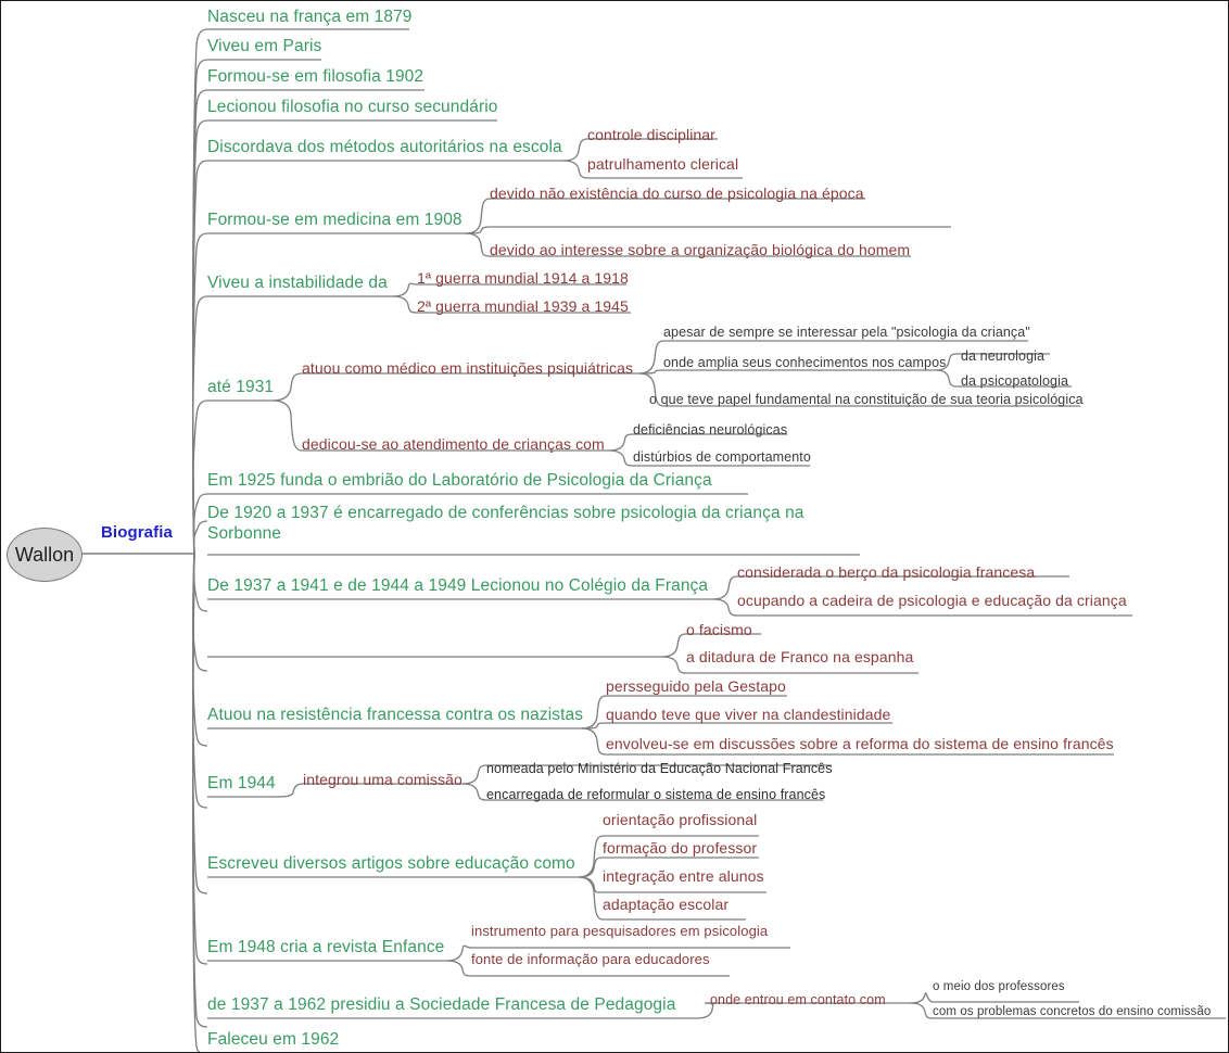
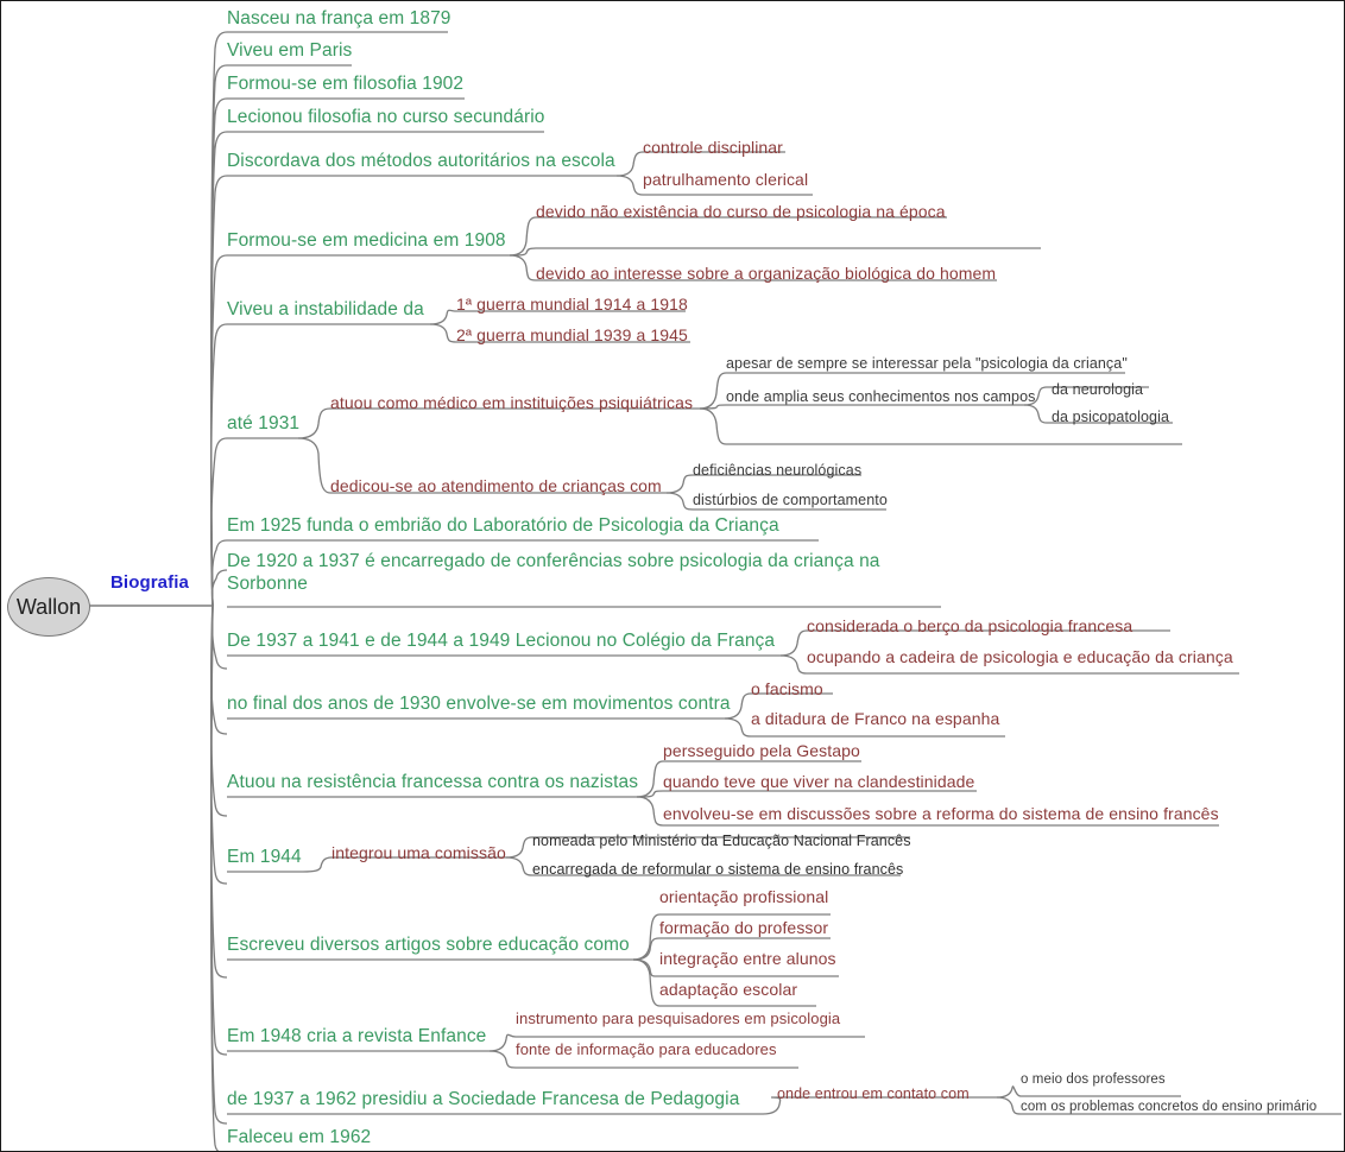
  Wallon
  Biografia
  Nasceu na frança em 1879
  Viveu em Paris
  Formou-se em filosofia 1902
  Lecionou filosofia no curso secundário
  Discordava dos métodos autoritários na escola
  Formou-se em medicina em 1908
  Viveu a instabilidade da
  até 1931
  Em 1925 funda o embrião do Laboratório de Psicologia da Criança
  De 1920 a 1937 é encarregado de conferências sobre psicologia da criança na Sorbonne
  De 1937 a 1941 e de 1944 a 1949 Lecionou no Colégio da França
+ no final dos anos de 1930 envolve-se em movimentos contra
  Atuou na resistência francessa contra os nazistas
  Em 1944
  Escreveu diversos artigos sobre educação como
  Em 1948 cria a revista Enfance
  de 1937 a 1962 presidiu a Sociedade Francesa de Pedagogia
  Faleceu em 1962
  controle disciplinar
  patrulhamento clerical
  devido não existência do curso de psicologia na época
  devido ao interesse sobre a organização biológica do homem
  1ª guerra mundial 1914 a 1918
  2ª guerra mundial 1939 a 1945
  atuou como médico em instituições psiquiátricas
  apesar de sempre se interessar pela "psicologia da criança"
  onde amplia seus conhecimentos nos campos
  da neurologia
  da psicopatologia
- o que teve papel fundamental na constituição de sua teoria psicológica
  dedicou-se ao atendimento de crianças com
  deficiências neurológicas
  distúrbios de comportamento
  considerada o berço da psicologia francesa
  ocupando a cadeira de psicologia e educação da criança
  o facismo
  a ditadura de Franco na espanha
  persseguido pela Gestapo
  quando teve que viver na clandestinidade
  envolveu-se em discussões sobre a reforma do sistema de ensino francês
  integrou uma comissão
  nomeada pelo Ministério da Educação Nacional Francês
  encarregada de reformular o sistema de ensino francês
  orientação profissional
  formação do professor
  integração entre alunos
  adaptação escolar
  instrumento para pesquisadores em psicologia
  fonte de informação para educadores
  onde entrou em contato com
  o meio dos professores
- com os problemas concretos do ensino comissão
+ com os problemas concretos do ensino primário
